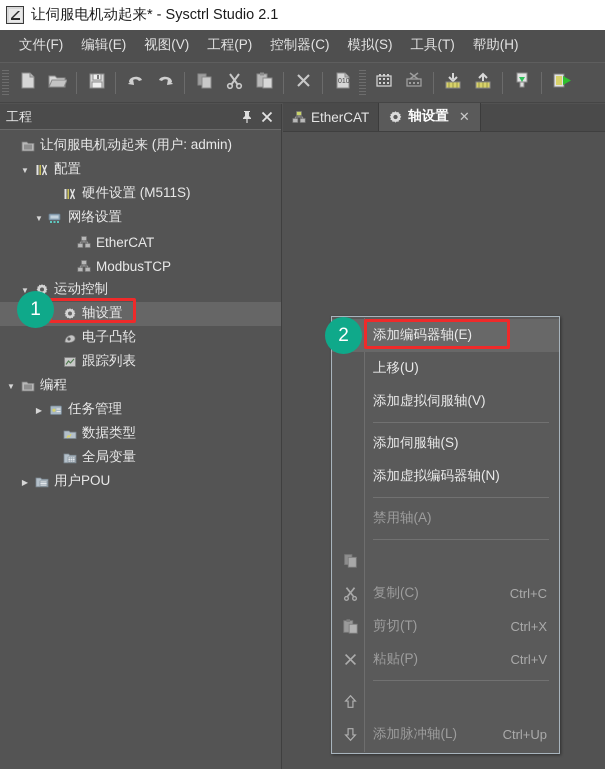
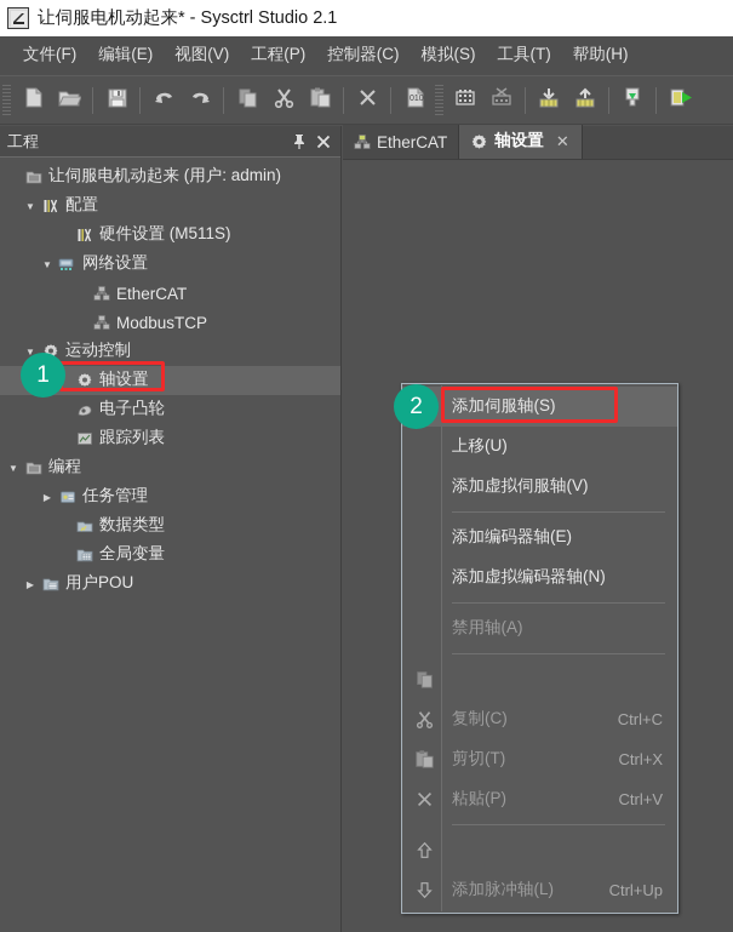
  让伺服电机动起来* - Sysctrl Studio 2.1
  文件(F)
  编辑(E)
  视图(V)
  工程(P)
  控制器(C)
  模拟(S)
  工具(T)
  帮助(H)
  工程
  让伺服电机动起来 (用户: admin)
  ▼
  配置
  硬件设置 (M511S)
  ▼
  网络设置
  EtherCAT
  ModbusTCP
  ▼
  运动控制
  轴设置
  电子凸轮
  跟踪列表
  ▼
  编程
  ▶
  任务管理
  数据类型
  全局变量
  ▶
  用户POU
  EtherCAT
  轴设置
  ✕
- 添加编码器轴(E)
+ 添加伺服轴(S)
  上移(U)
  添加虚拟伺服轴(V)
- 添加伺服轴(S)
+ 添加编码器轴(E)
  添加虚拟编码器轴(N)
  禁用轴(A)
  复制(C)
  Ctrl+C
  剪切(T)
  Ctrl+X
  粘贴(P)
  Ctrl+V
  添加脉冲轴(L)
  Ctrl+Up
  1
  2
